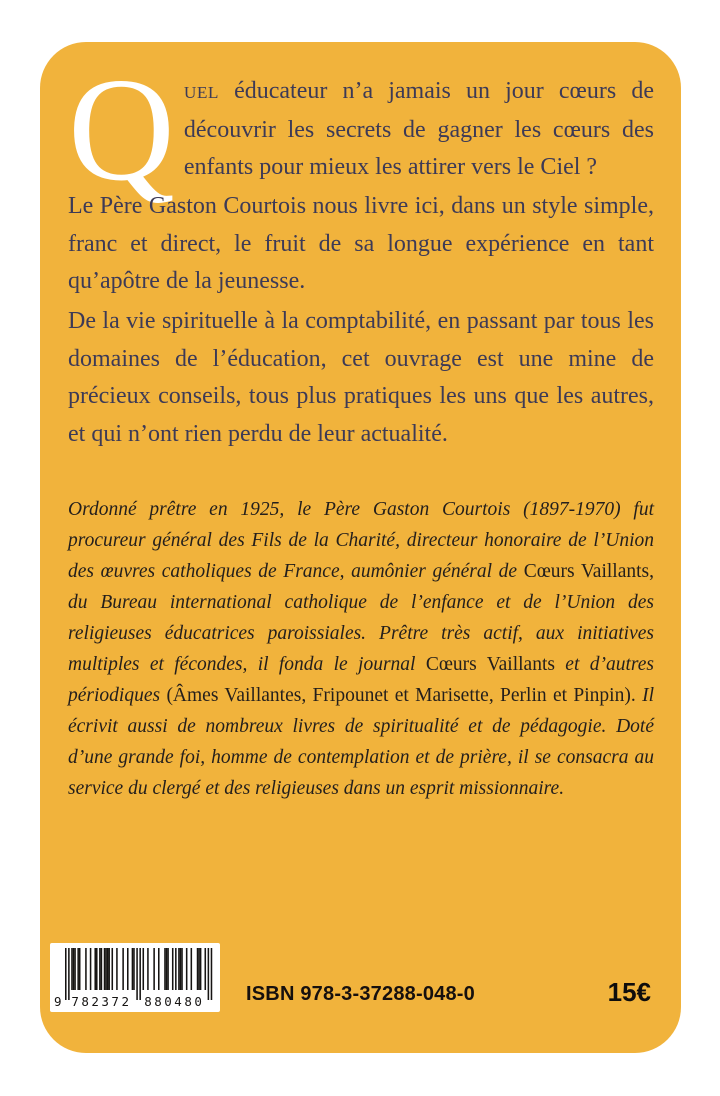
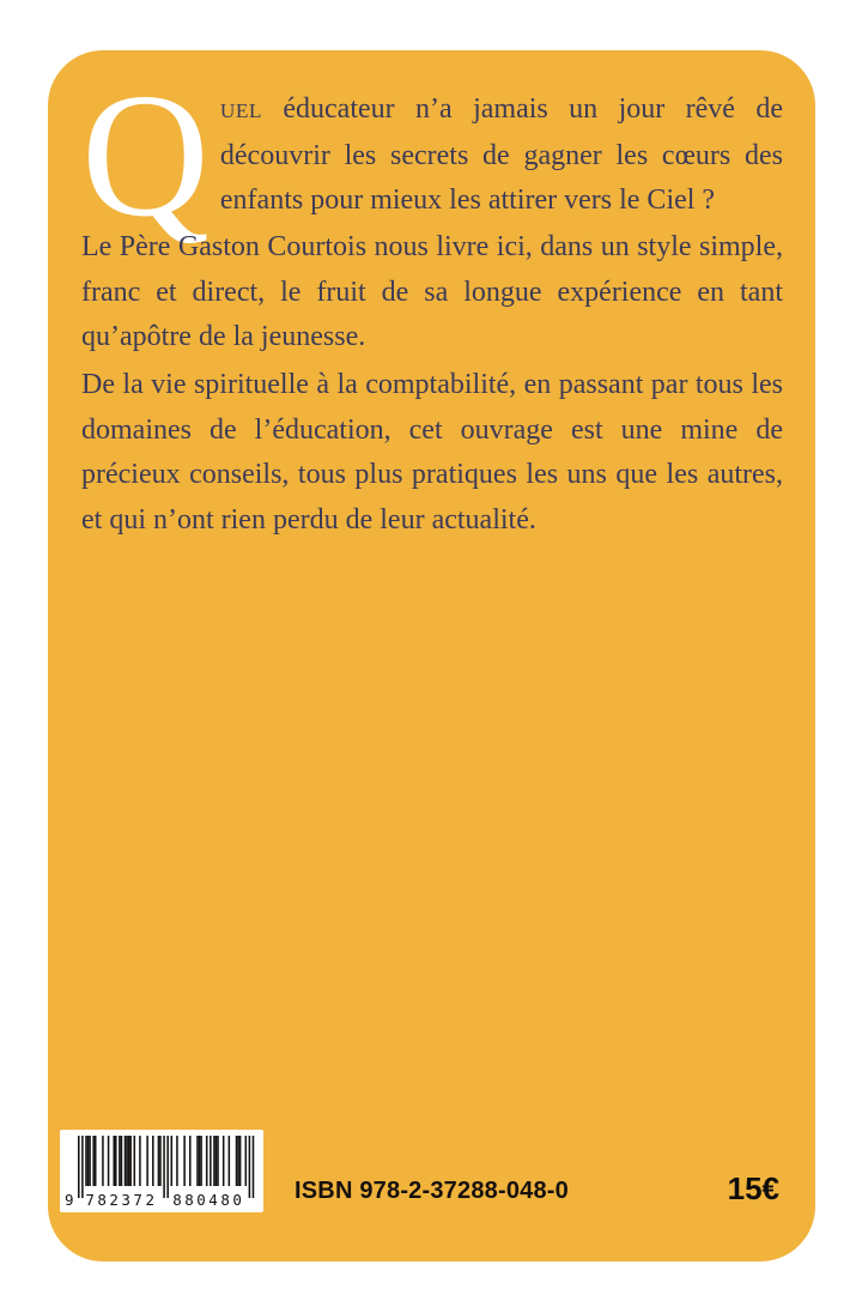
  Q
- UEL éducateur n’a jamais un jour cœurs de découvrir les secrets de gagner les cœurs des enfants pour mieux les attirer vers le Ciel ?
+ UEL éducateur n’a jamais un jour rêvé de découvrir les secrets de gagner les cœurs des enfants pour mieux les attirer vers le Ciel ?
  Le Père Gaston Courtois nous livre ici, dans un style simple, franc et direct, le fruit de sa longue expérience en tant qu’apôtre de la jeunesse.
  De la vie spirituelle à la comptabilité, en passant par tous les domaines de l’éducation, cet ouvrage est une mine de précieux conseils, tous plus pratiques les uns que les autres, et qui n’ont rien perdu de leur actualité.
- Ordonné prêtre en 1925, le Père Gaston Courtois (1897-1970) fut procureur général des Fils de la Charité, directeur honoraire de l’Union des œuvres catholiques de France, aumônier général de Cœurs Vaillants, du Bureau international catholique de l’enfance et de l’Union des religieuses éducatrices paroissiales. Prêtre très actif, aux initiatives multiples et fécondes, il fonda le journal Cœurs Vaillants et d’autres périodiques (Âmes Vaillantes, Fripounet et Marisette, Perlin et Pinpin). Il écrivit aussi de nombreux livres de spiritualité et de pédagogie. Doté d’une grande foi, homme de contemplation et de prière, il se consacra au service du clergé et des religieuses dans un esprit missionnaire.
  9
  782372
  880480
- ISBN 978-3-37288-048-0
+ ISBN 978-2-37288-048-0
  15€
